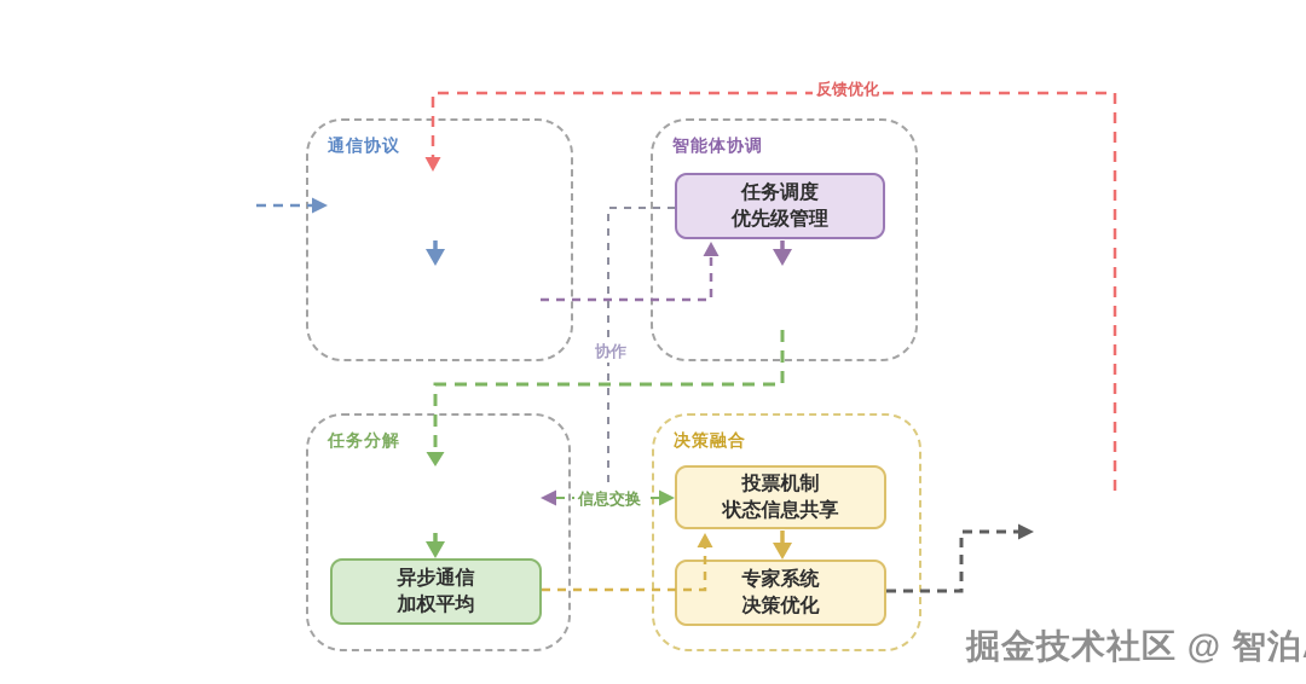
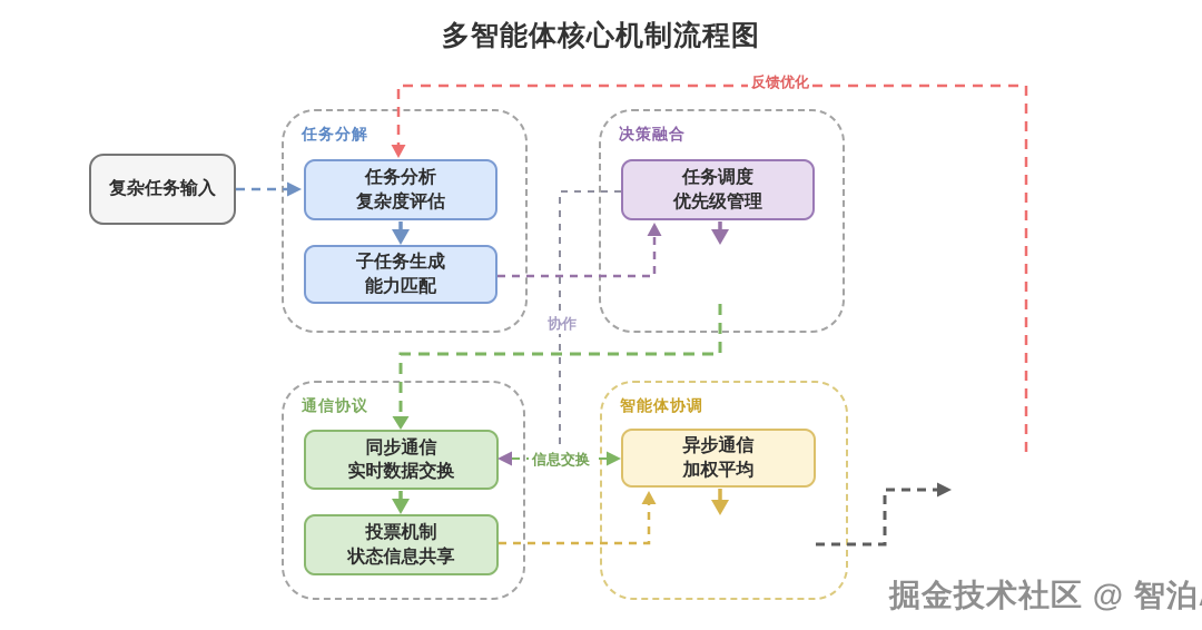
+ 多智能体核心机制流程图
- 通信协议
+ 任务分解
- 智能体协调
+ 决策融合
- 任务分解
+ 通信协议
- 决策融合
+ 智能体协调
+ 复杂任务输入
+ 任务分析
+ 复杂度评估
+ 子任务生成
+ 能力匹配
  任务调度
  优先级管理
+ 同步通信
+ 实时数据交换
- 异步通信
+ 投票机制
- 加权平均
+ 状态信息共享
- 投票机制
+ 异步通信
- 状态信息共享
+ 加权平均
- 专家系统
- 决策优化
  反馈优化
  协作
  信息交换
  掘金技术社区 @ 智泊
